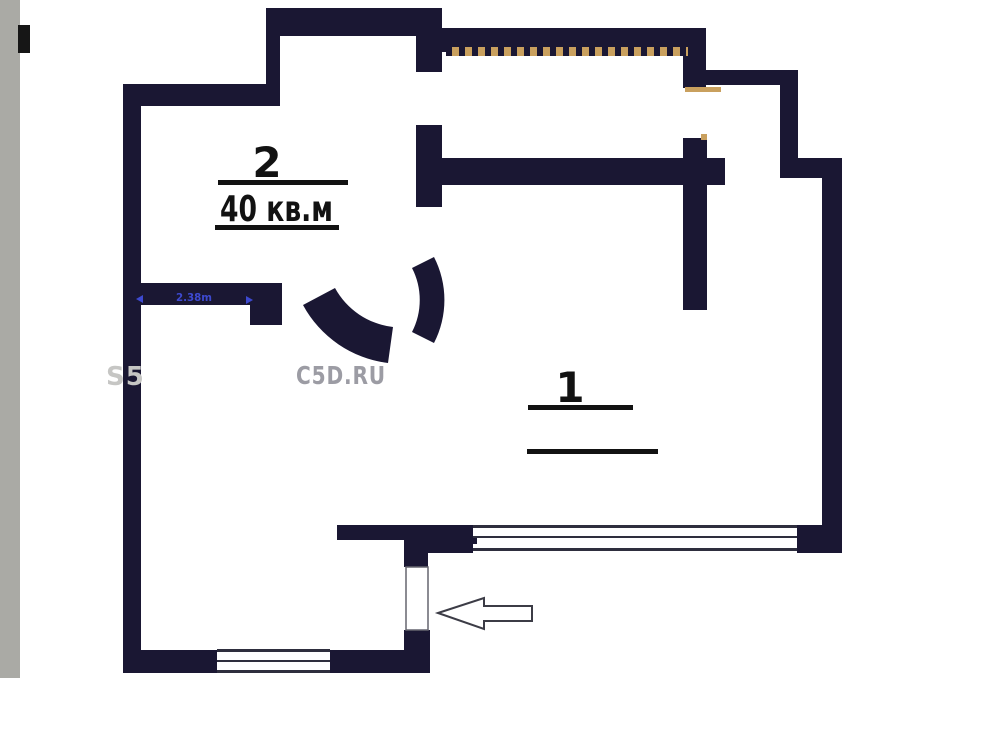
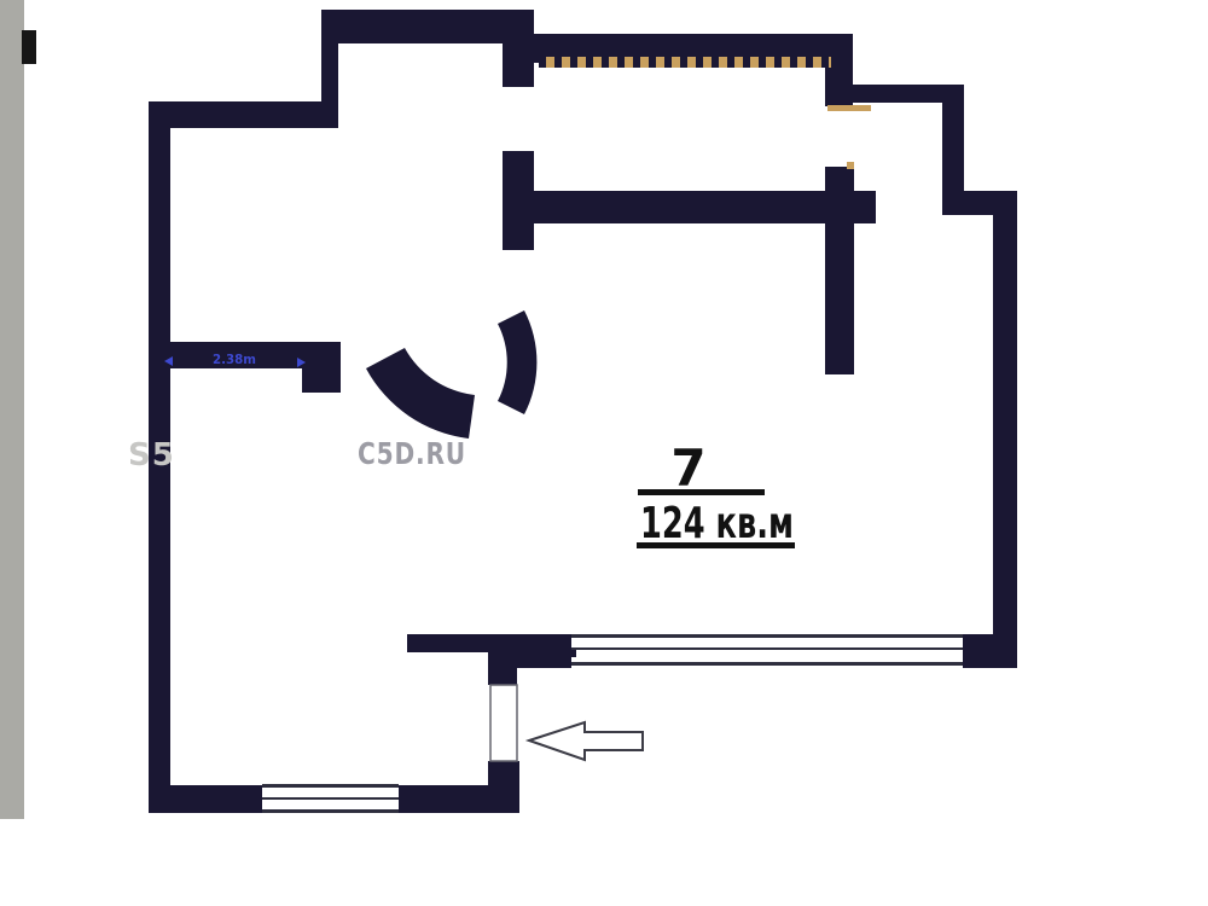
  С5D.RU
  2.38m
  S5
- 2
- 40 кв.м
- 1
+ 7
+ 124 кв.м
